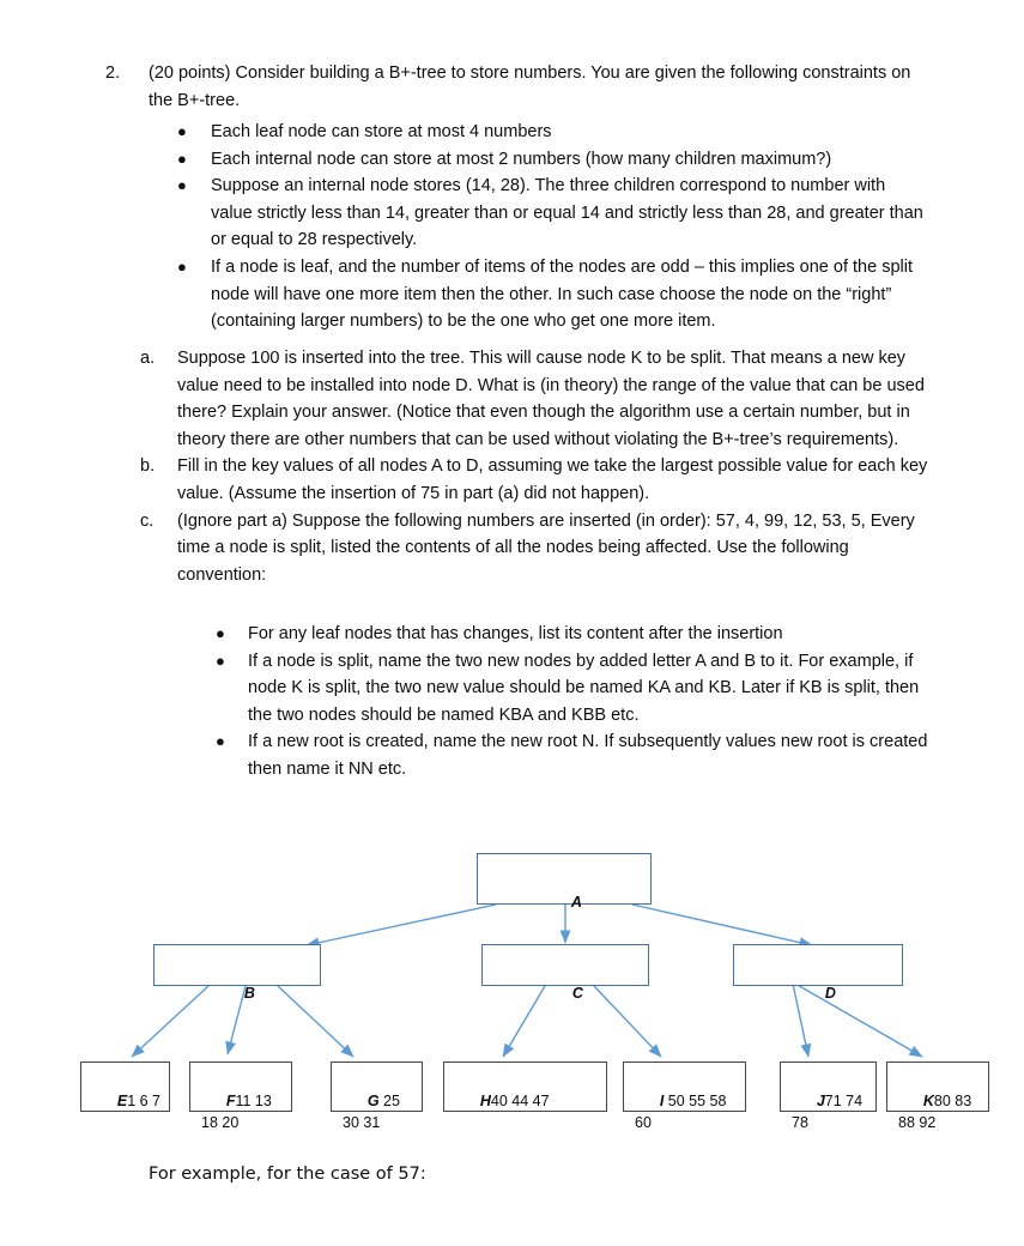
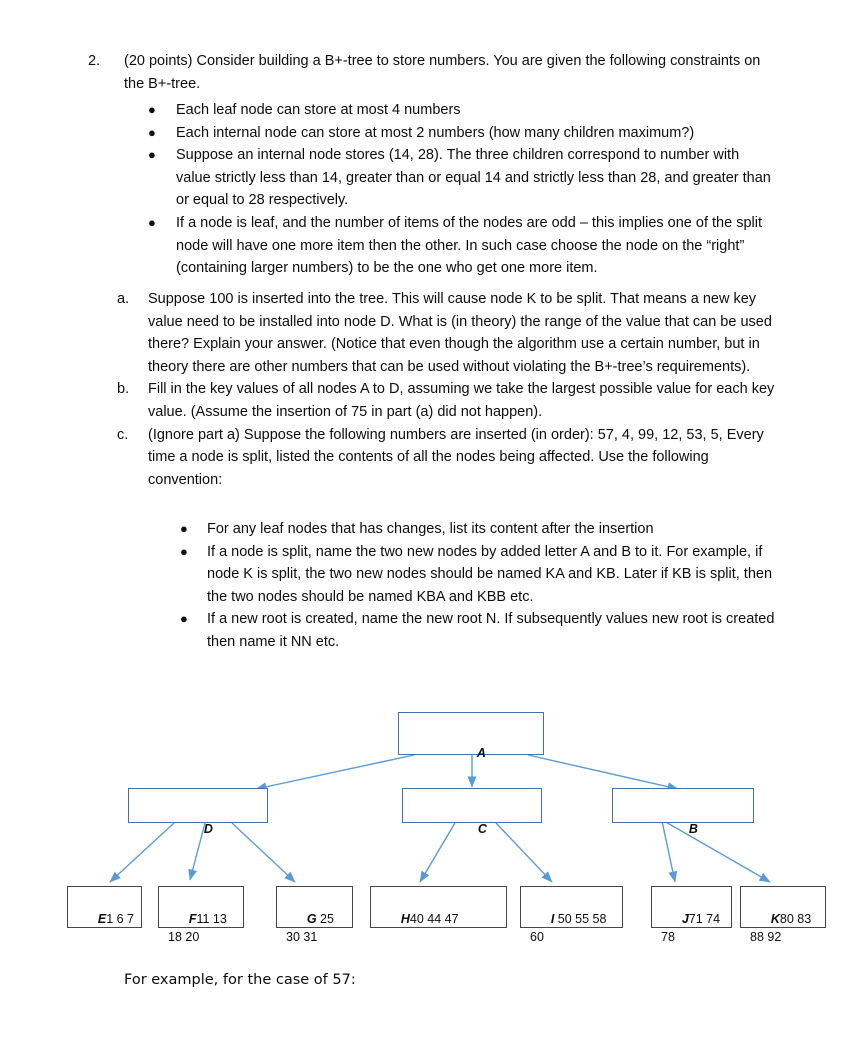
  2.
  (20 points) Consider building a B+-tree to store numbers. You are given the following constraints on the B+-tree.
  ●
  Each leaf node can store at most 4 numbers
  ●
  Each internal node can store at most 2 numbers (how many children maximum?)
  ●
  Suppose an internal node stores (14, 28). The three children correspond to number with value strictly less than 14, greater than or equal 14 and strictly less than 28, and greater than or equal to 28 respectively.
  ●
  If a node is leaf, and the number of items of the nodes are odd – this implies one of the split node will have one more item then the other. In such case choose the node on the “right” (containing larger numbers) to be the one who get one more item.
  a.
  Suppose 100 is inserted into the tree. This will cause node K to be split. That means a new key value need to be installed into node D. What is (in theory) the range of the value that can be used there? Explain your answer. (Notice that even though the algorithm use a certain number, but in theory there are other numbers that can be used without violating the B+-tree’s requirements).
  b.
  Fill in the key values of all nodes A to D, assuming we take the largest possible value for each key value. (Assume the insertion of 75 in part (a) did not happen).
  c.
  (Ignore part a) Suppose the following numbers are inserted (in order): 57, 4, 99, 12, 53, 5, Every time a node is split, listed the contents of all the nodes being affected. Use the following convention:
  ●
  For any leaf nodes that has changes, list its content after the insertion
  ●
- If a node is split, name the two new nodes by added letter A and B to it. For example, if node K is split, the two new value should be named KA and KB. Later if KB is split, then the two nodes should be named KBA and KBB etc.
+ If a node is split, name the two new nodes by added letter A and B to it. For example, if node K is split, the two new nodes should be named KA and KB. Later if KB is split, then the two nodes should be named KBA and KBB etc.
  ●
  If a new root is created, name the new root N. If subsequently values new root is created then name it NN etc.
  A
- B
+ D
  C
- D
+ B
  E1 6 7
  F11 13 18 20
  G 25 30 31
  H40 44 47
  I 50 55 58 60
  J71 74 78
  K80 83 88 92
  For example, for the case of 57:
